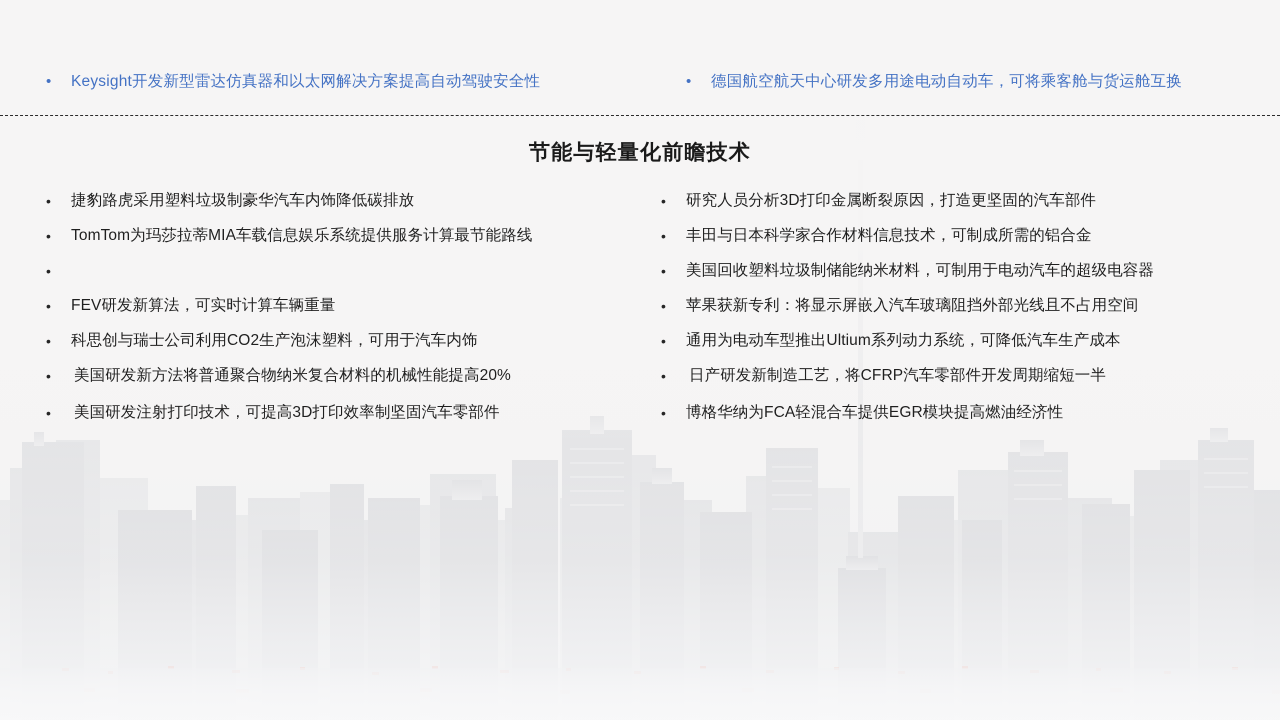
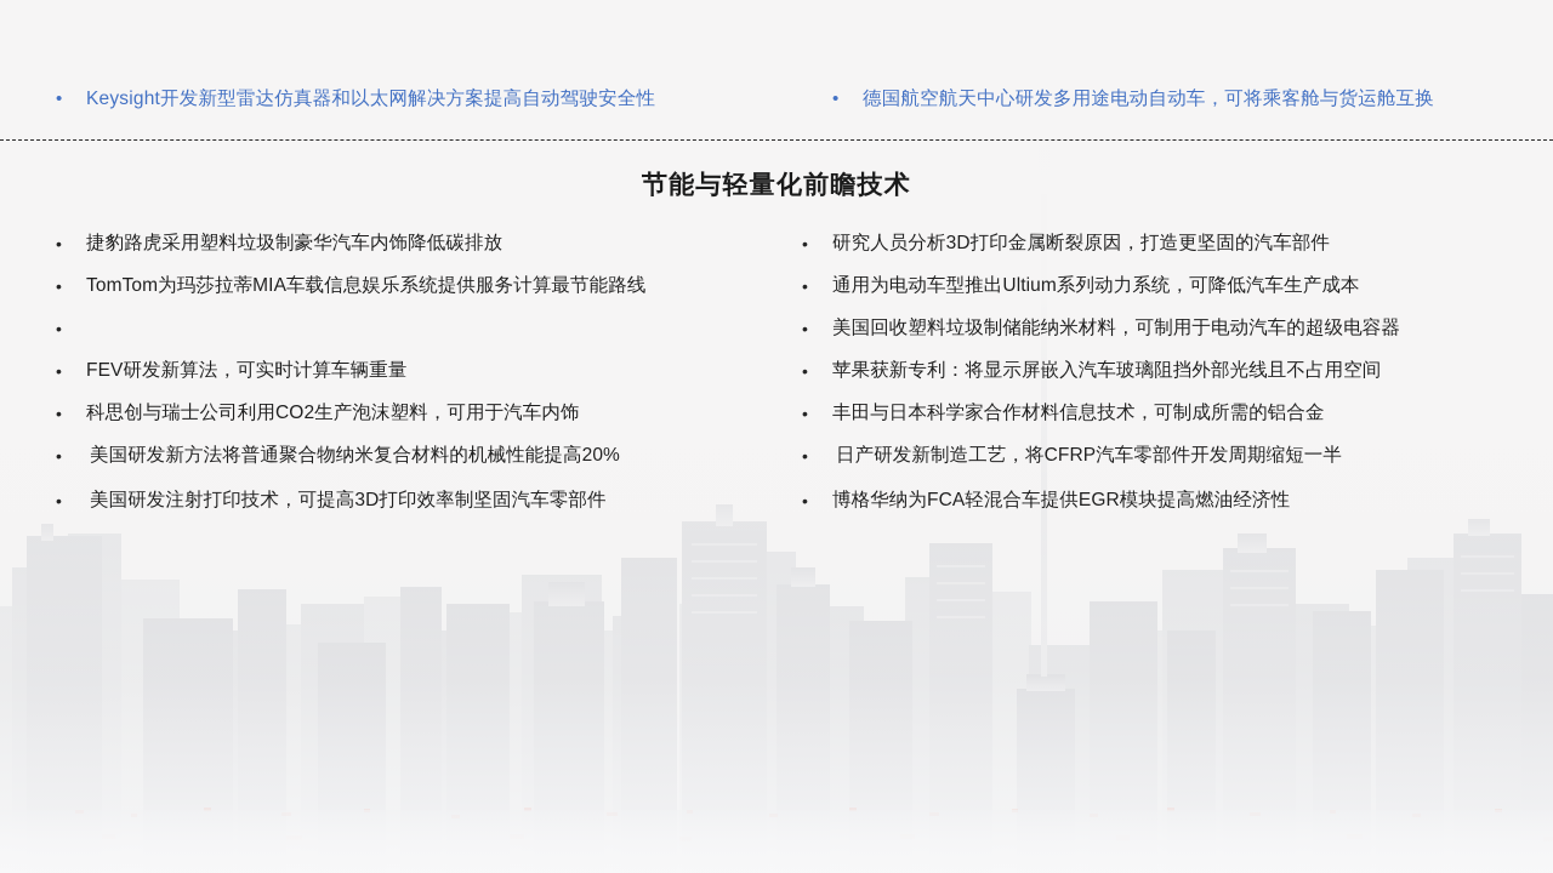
  •
  Keysight开发新型雷达仿真器和以太网解决方案提高自动驾驶安全性
  •
  德国航空航天中心研发多用途电动自动车，可将乘客舱与货运舱互换
  节能与轻量化前瞻技术
  •
  捷豹路虎采用塑料垃圾制豪华汽车内饰降低碳排放
  •
  TomTom为玛莎拉蒂MIA车载信息娱乐系统提供服务计算最节能路线
  •
  •
  FEV研发新算法，可实时计算车辆重量
  •
  科思创与瑞士公司利用CO2生产泡沫塑料，可用于汽车内饰
  •
  美国研发新方法将普通聚合物纳米复合材料的机械性能提高20%
  •
  美国研发注射打印技术，可提高3D打印效率制坚固汽车零部件
  •
  研究人员分析3D打印金属断裂原因，打造更坚固的汽车部件
  •
- 丰田与日本科学家合作材料信息技术，可制成所需的铝合金
+ 通用为电动车型推出Ultium系列动力系统，可降低汽车生产成本
  •
  美国回收塑料垃圾制储能纳米材料，可制用于电动汽车的超级电容器
  •
  苹果获新专利：将显示屏嵌入汽车玻璃阻挡外部光线且不占用空间
  •
- 通用为电动车型推出Ultium系列动力系统，可降低汽车生产成本
+ 丰田与日本科学家合作材料信息技术，可制成所需的铝合金
  •
  日产研发新制造工艺，将CFRP汽车零部件开发周期缩短一半
  •
  博格华纳为FCA轻混合车提供EGR模块提高燃油经济性
